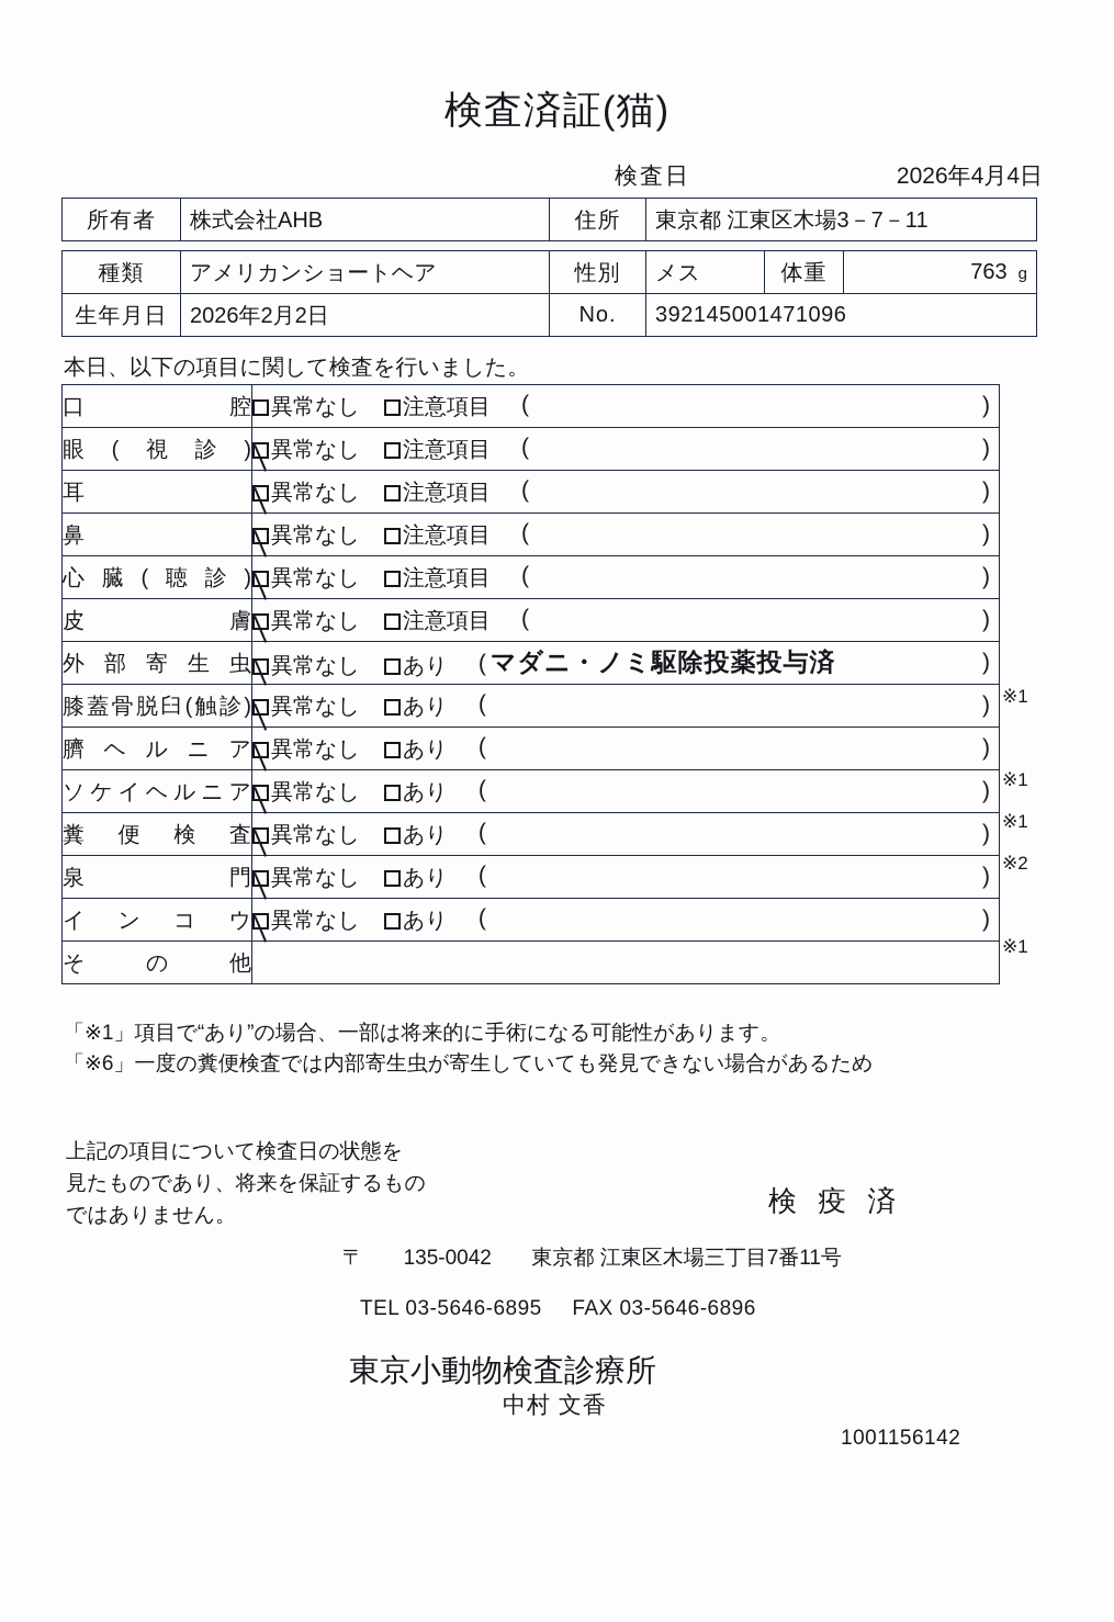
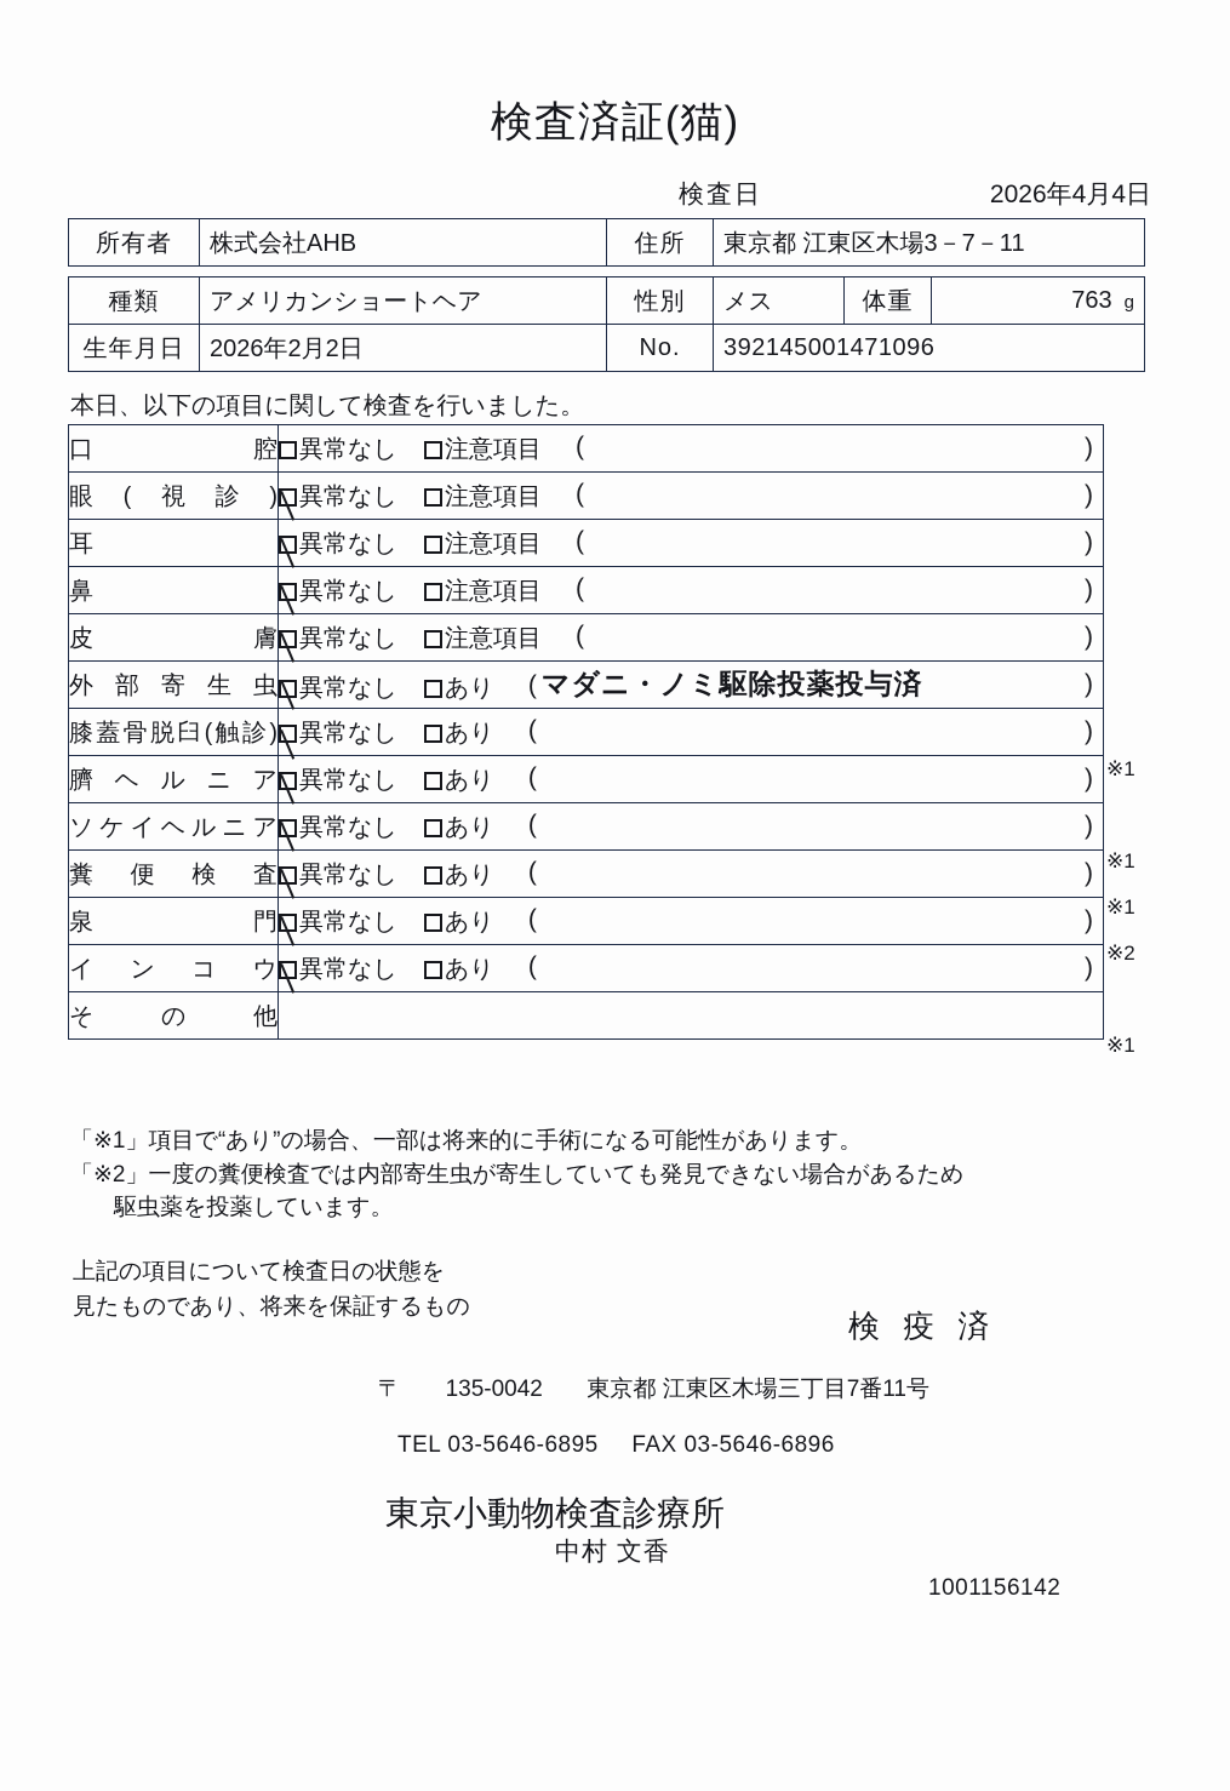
  検査済証(猫)
  検査日
  2026年4月4日
  所有者	株式会社AHB	住所	東京都 江東区木場3－7－11
  種類	アメリカンショートヘア	性別	メス	体重	763 g
  生年月日	2026年2月2日	No.	392145001471096
  本日、以下の項目に関して検査を行いました。
  口腔	異常なし 注意項目 ( )
  眼(視診)	異常なし 注意項目 ( )
  耳	異常なし 注意項目 ( )
  鼻	異常なし 注意項目 ( )
- 心臓(聴診)	異常なし 注意項目 ( )
  皮膚	異常なし 注意項目 ( )
  外部寄生虫	異常なし あり ( マダニ・ノミ駆除投薬投与済 )
  膝蓋骨脱臼(触診)	異常なし あり ( )
  臍ヘルニア	異常なし あり ( )
  ソケイヘルニア	異常なし あり ( )
  糞便検査	異常なし あり ( )
  泉門	異常なし あり ( )
  インコウ	異常なし あり ( )
  その他
  ※1
  ※1
  ※1
  ※2
  ※1
  「※1」項目で“あり”の場合、一部は将来的に手術になる可能性があります。
- 「※6」一度の糞便検査では内部寄生虫が寄生していても発見できない場合があるため
+ 「※2」一度の糞便検査では内部寄生虫が寄生していても発見できない場合があるため
+ 駆虫薬を投薬しています。
  上記の項目について検査日の状態を
  見たものであり、将来を保証するもの
- ではありません。
  検 疫 済
  〒 135-0042 東京都 江東区木場三丁目7番11号
  TEL 03-5646-6895 FAX 03-5646-6896
  東京小動物検査診療所
  中村 文香
  1001156142
